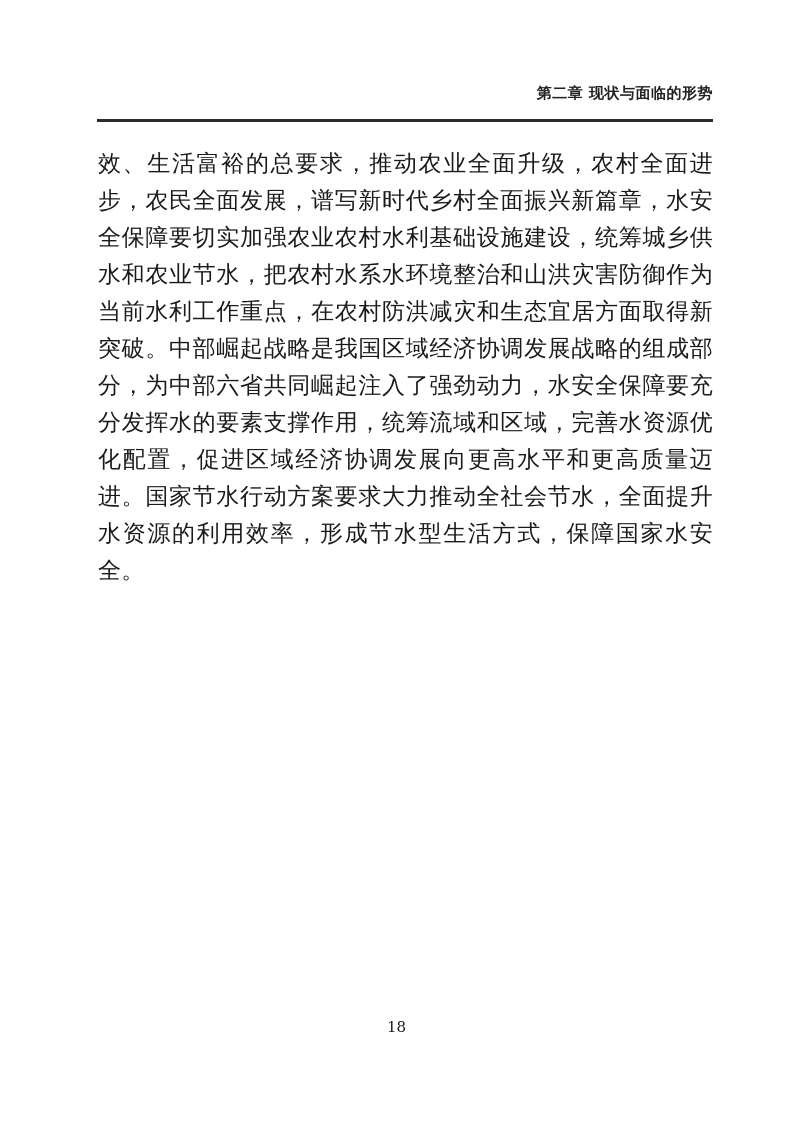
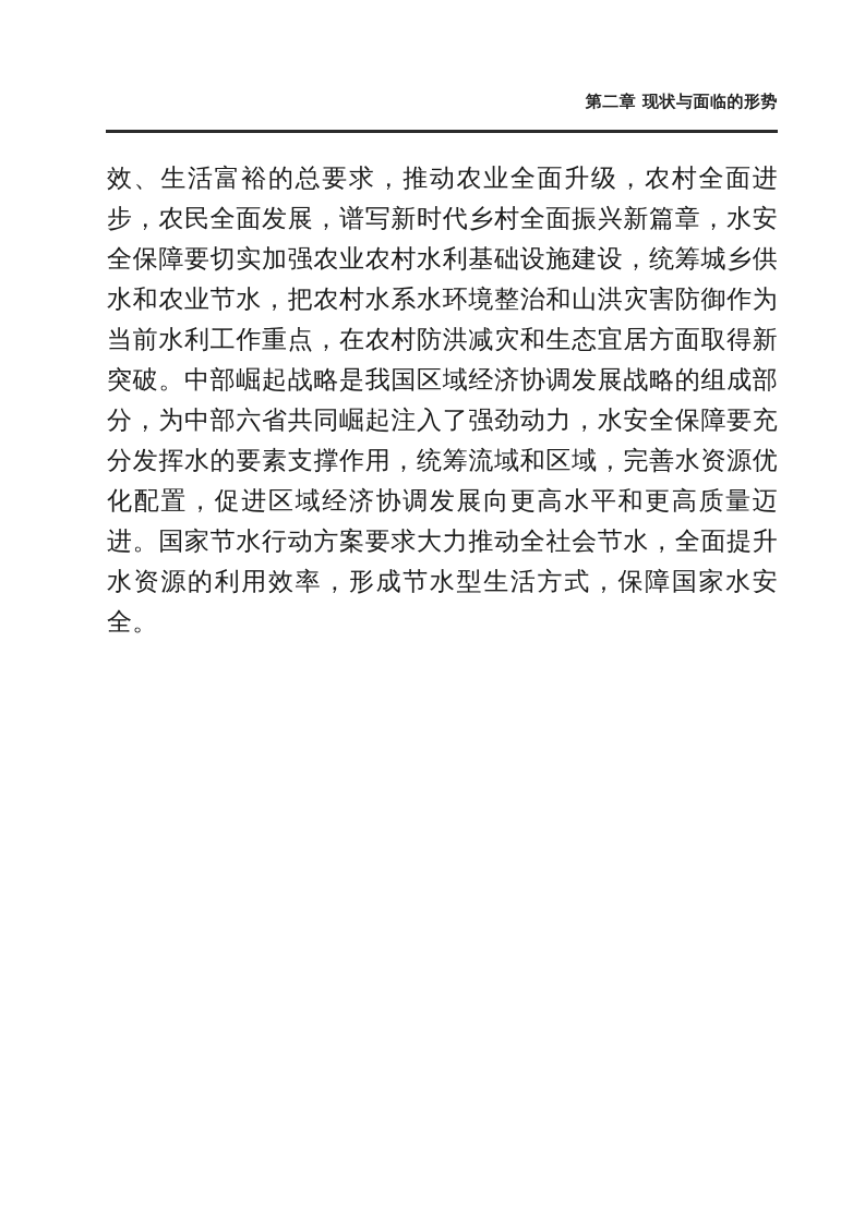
  第二章 现状与面临的形势
  效、生活富裕的总要求，推动农业全面升级，农村全面进步，农民全面发展，谱写新时代乡村全面振兴新篇章，水安全保障要切实加强农业农村水利基础设施建设，统筹城乡供水和农业节水，把农村水系水环境整治和山洪灾害防御作为当前水利工作重点，在农村防洪减灾和生态宜居方面取得新突破。中部崛起战略是我国区域经济协调发展战略的组成部分，为中部六省共同崛起注入了强劲动力，水安全保障要充分发挥水的要素支撑作用，统筹流域和区域，完善水资源优化配置，促进区域经济协调发展向更高水平和更高质量迈进。国家节水行动方案要求大力推动全社会节水，全面提升水资源的利用效率，形成节水型生活方式，保障国家水安全。
- 18
